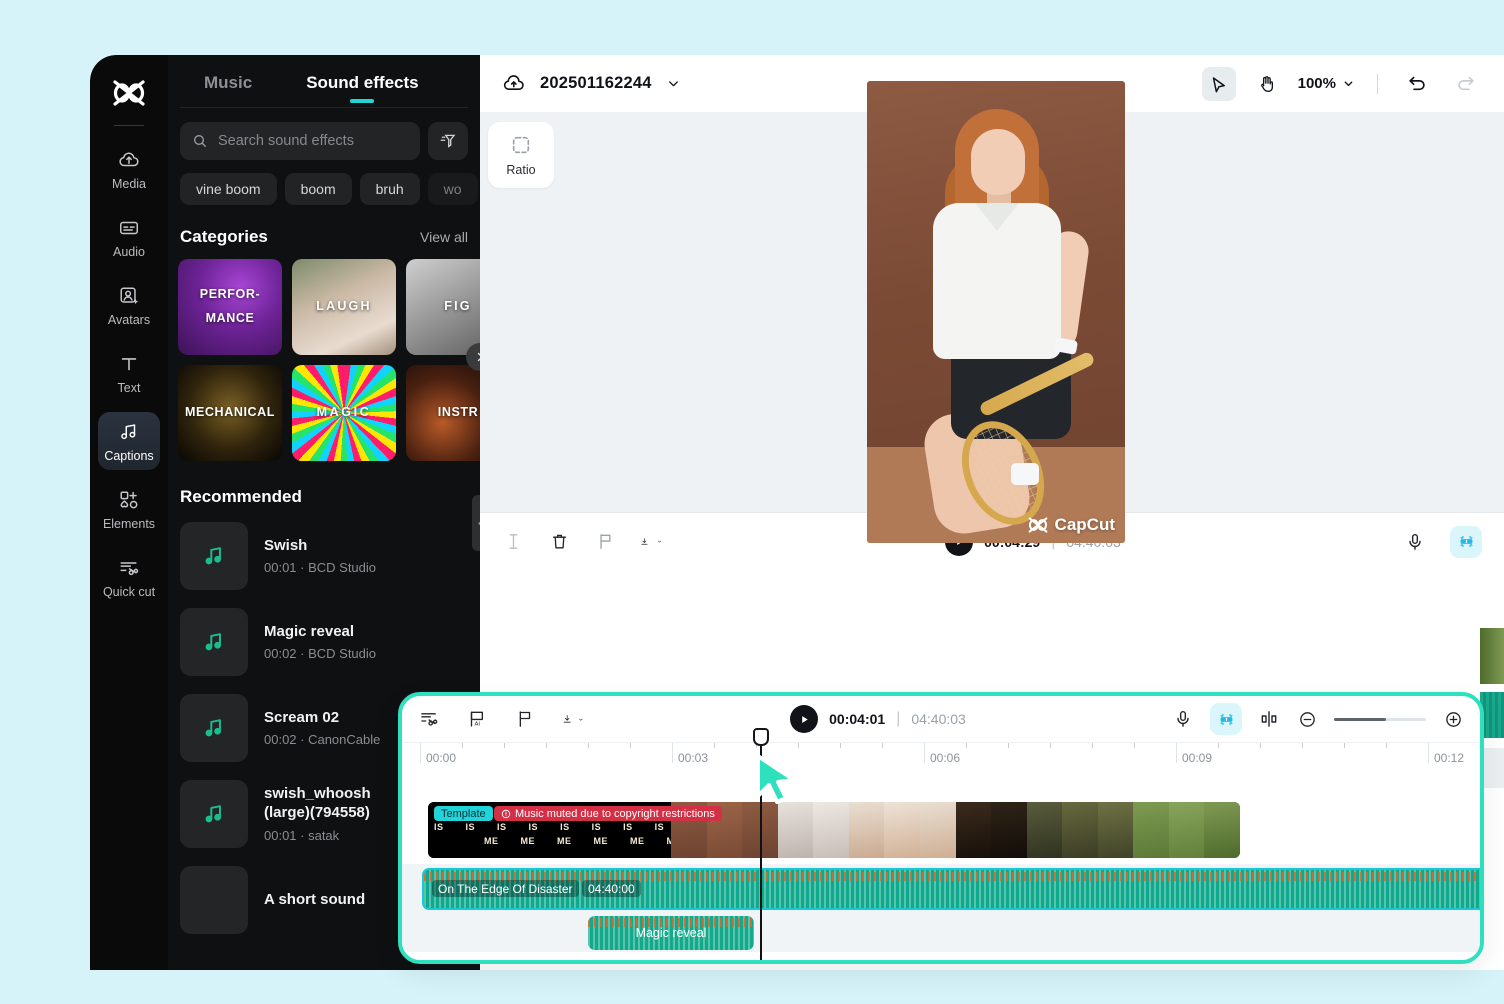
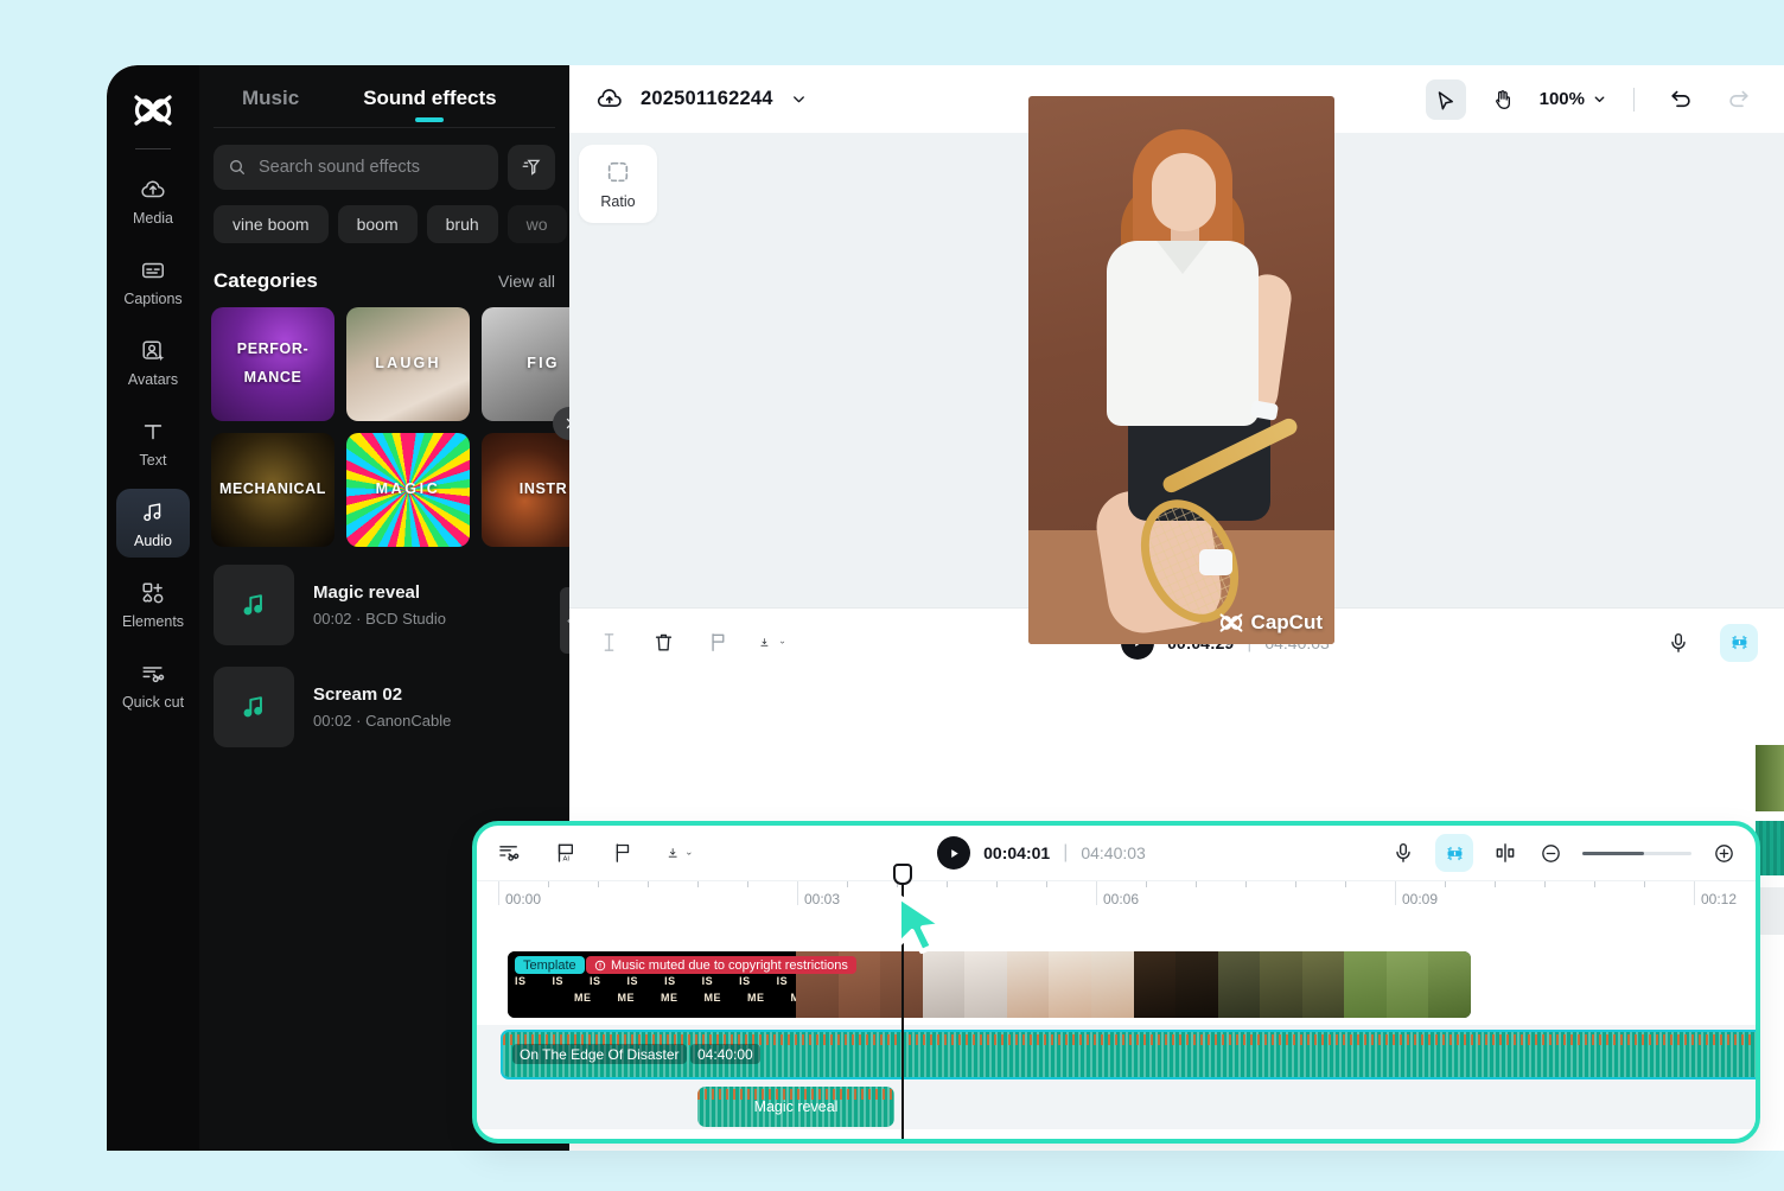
  Media
- Audio
+ Captions
  Avatars
  Text
- Captions
+ Audio
  Elements
  Quick cut
  Music
  Sound effects
  Search sound effects
  vine boom
  boom
  bruh
  wo
  Categories
  View all
  PERFOR-
  MANCE
  LAUGH
  FIG
  MECHANICAL
  MAGIC
  INSTR
- Recommended
- Swish
- 00:01 · BCD Studio
  Magic reveal
  00:02 · BCD Studio
  Scream 02
  00:02 · CanonCable
- swish_whoosh (large)(794558)
- 00:01 · satak
- A short sound
  202501162244
  100%
  Ratio
  CapCut
  00:04:01
  |
  04:40:03
  00:00
  00:03
  00:06
  00:09
  00:12
  IS
  IS
  IS
  IS
  IS
  IS
  IS
  IS
  ME
  ME
  ME
  ME
  ME
  Template
  Music muted due to copyright restrictions
  On The Edge Of Disaster
  04:40:00
  Magic reveal
